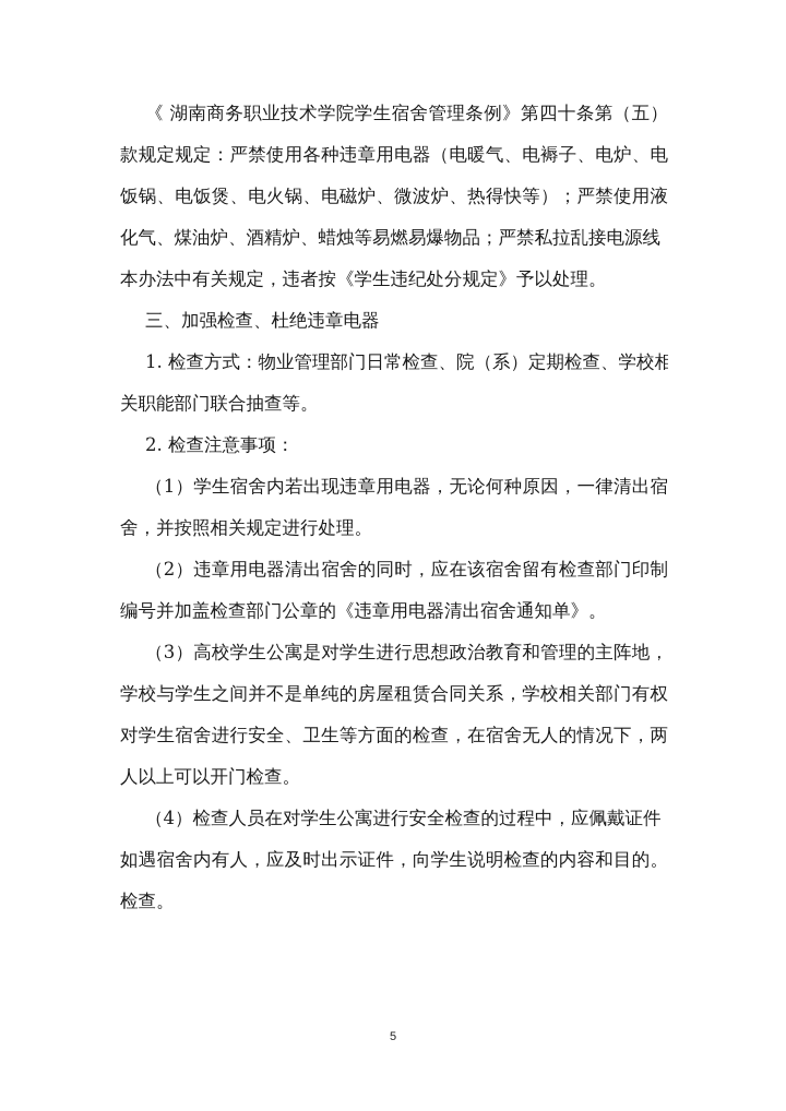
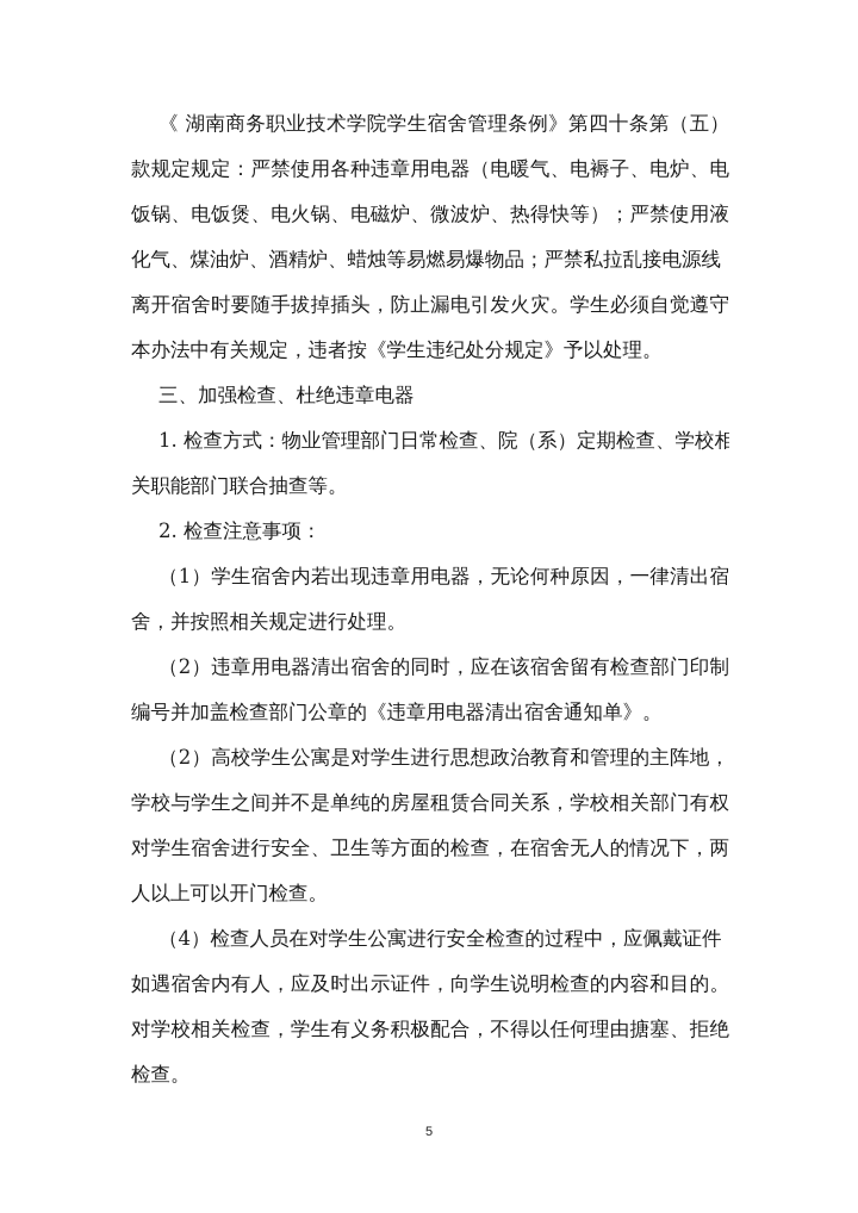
  《 湖南商务职业技术学院学生宿舍管理条例》第四十条第（五）
  款规定规定：严禁使用各种违章用电器（电暖气、电褥子、电炉、电
  饭锅、电饭煲、电火锅、电磁炉、微波炉、热得快等）；严禁使用液
  化气、煤油炉、酒精炉、蜡烛等易燃易爆物品；严禁私拉乱接电源线
+ 离开宿舍时要随手拔掉插头，防止漏电引发火灾。学生必须自觉遵守
  本办法中有关规定，违者按《学生违纪处分规定》予以处理。
  三、加强检查、杜绝违章电器
  1. 检查方式：物业管理部门日常检查、院（系）定期检查、学校相
  关职能部门联合抽查等。
  2. 检查注意事项：
  （1）学生宿舍内若出现违章用电器，无论何种原因，一律清出宿
  舍，并按照相关规定进行处理。
  （2）违章用电器清出宿舍的同时，应在该宿舍留有检查部门印制
  编号并加盖检查部门公章的《违章用电器清出宿舍通知单》。
- （3）高校学生公寓是对学生进行思想政治教育和管理的主阵地，
+ （2）高校学生公寓是对学生进行思想政治教育和管理的主阵地，
  学校与学生之间并不是单纯的房屋租赁合同关系，学校相关部门有权
  对学生宿舍进行安全、卫生等方面的检查，在宿舍无人的情况下，两
  人以上可以开门检查。
  （4）检查人员在对学生公寓进行安全检查的过程中，应佩戴证件
  如遇宿舍内有人，应及时出示证件，向学生说明检查的内容和目的。
+ 对学校相关检查，学生有义务积极配合，不得以任何理由搪塞、拒绝
  检查。
  5
